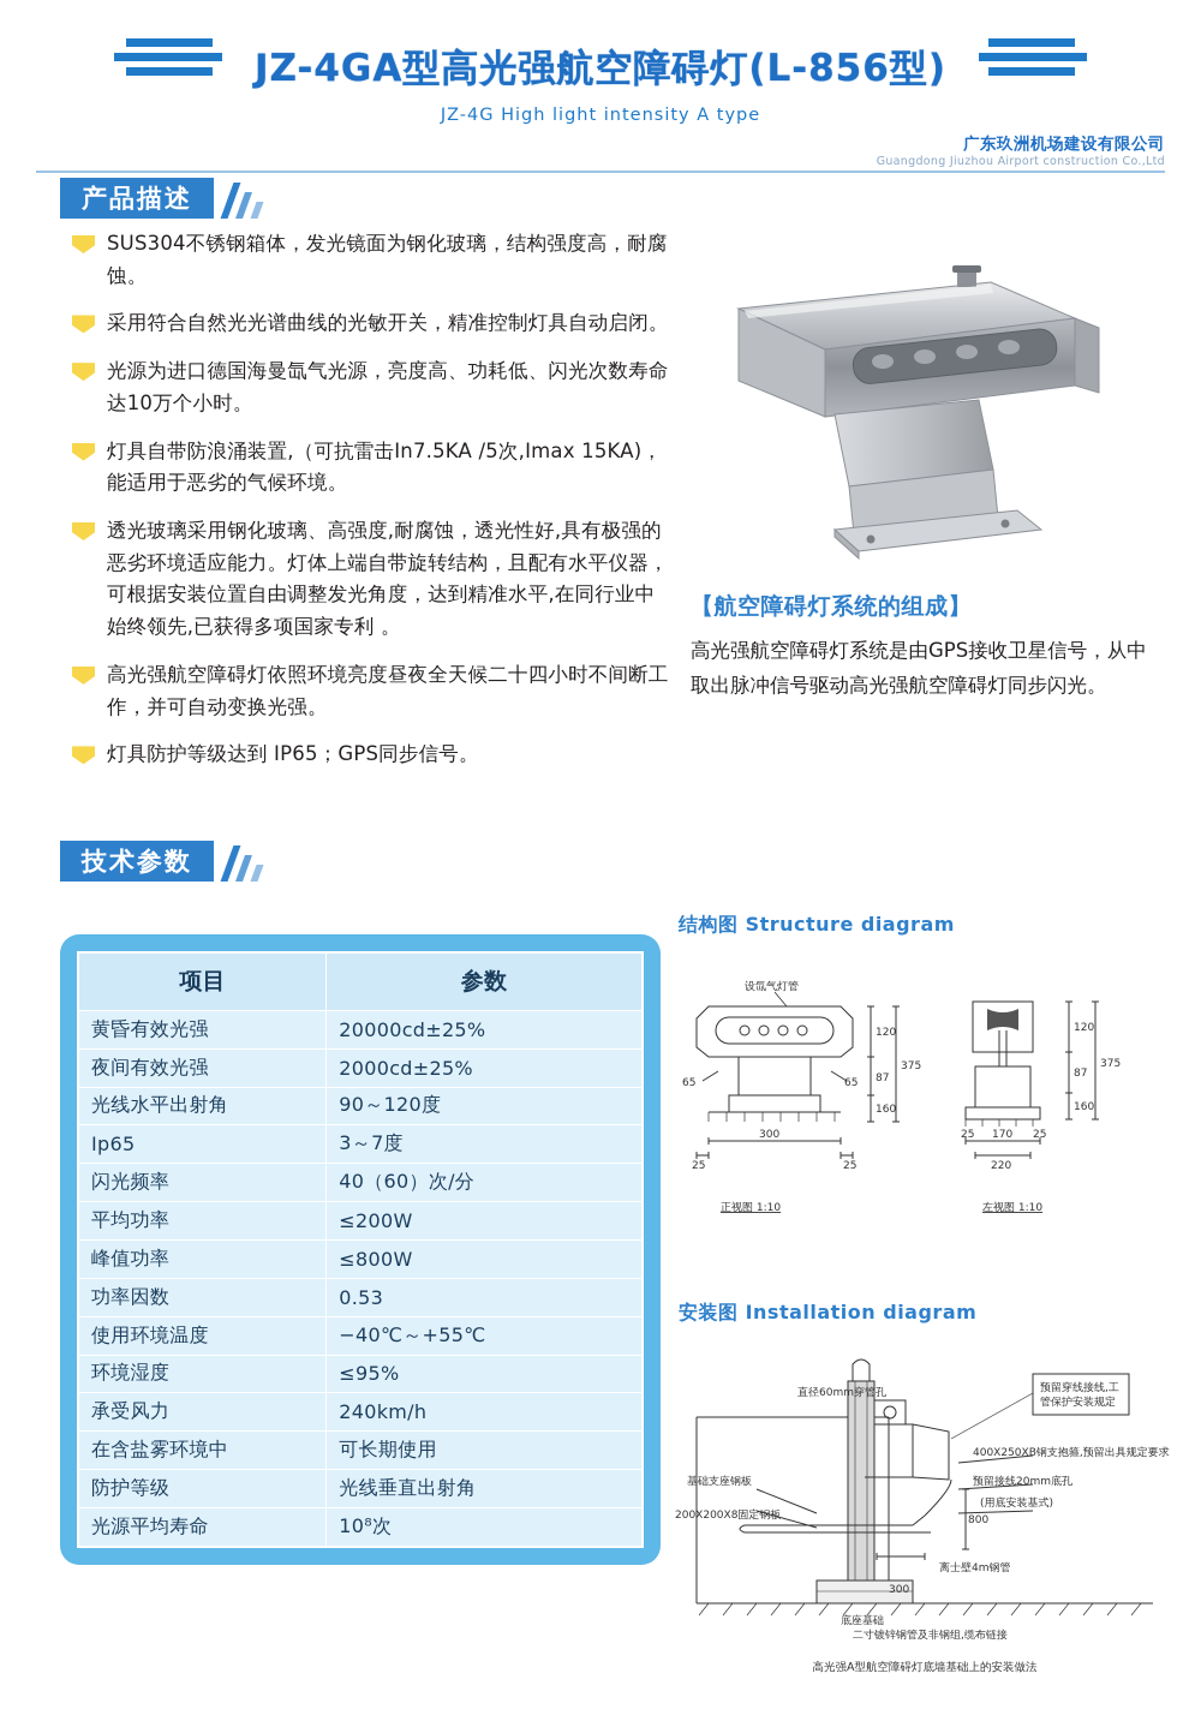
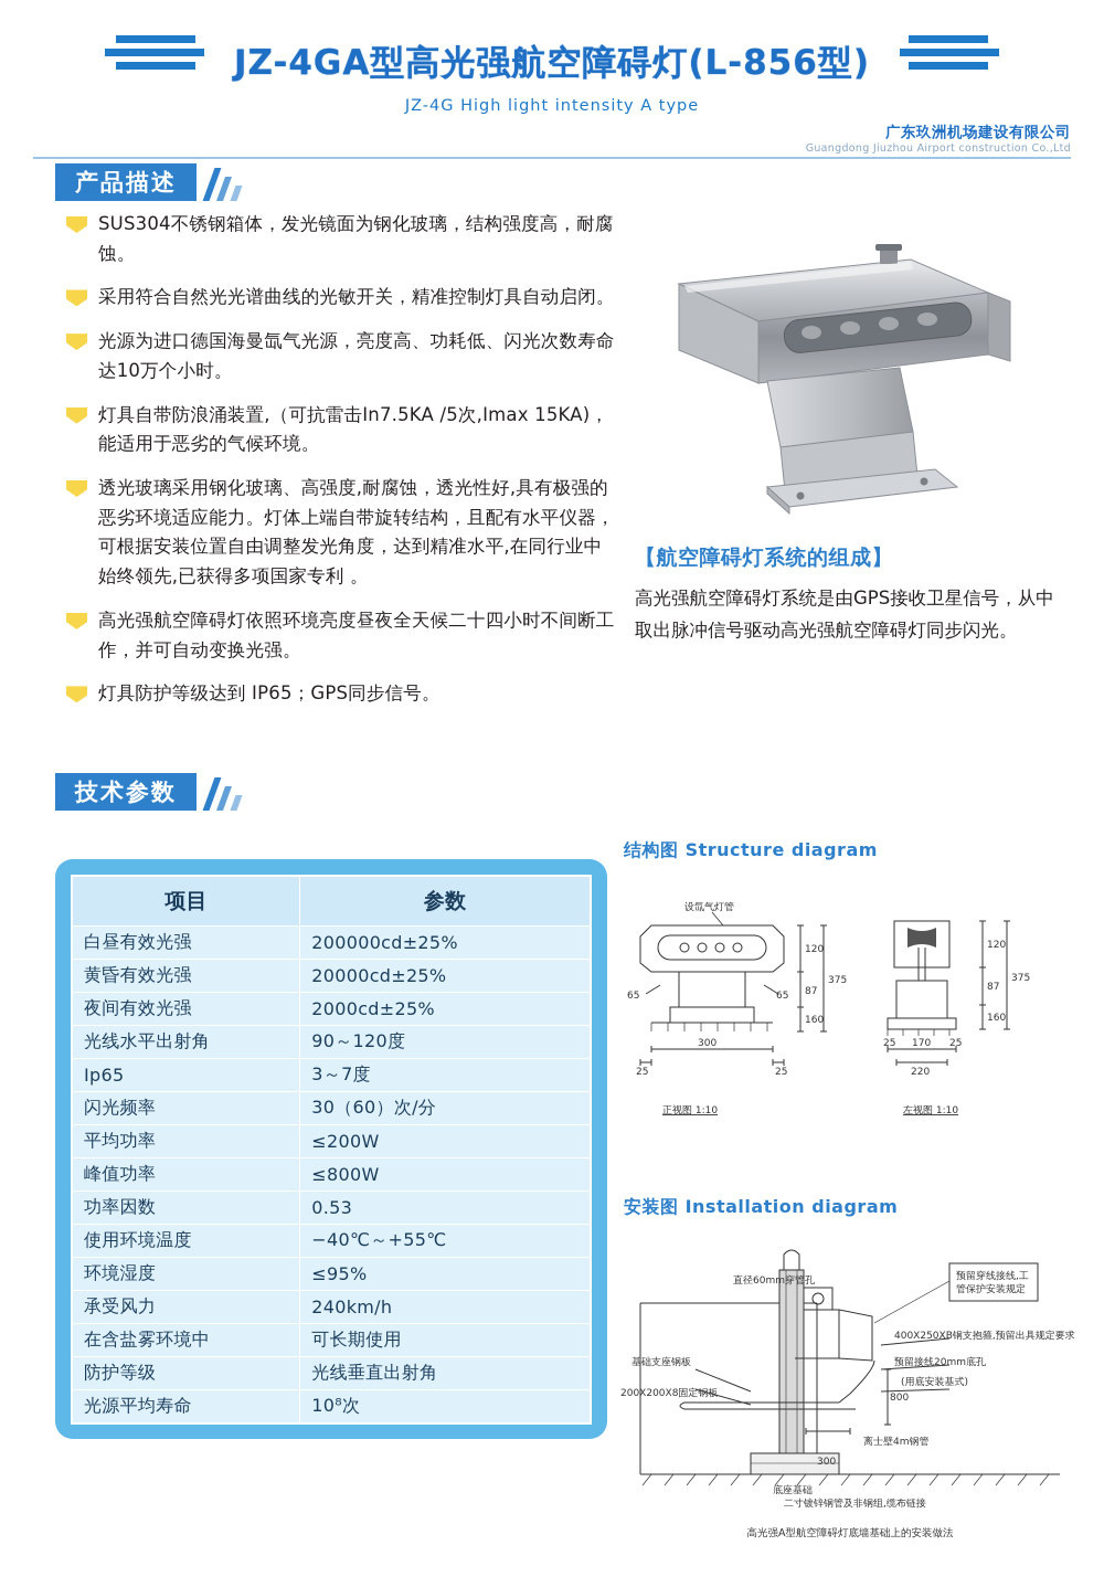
  JZ-4GA型高光强航空障碍灯(L-856型)
  JZ-4G High light intensity A type
  广东玖洲机场建设有限公司
  Guangdong Jiuzhou Airport construction Co.,Ltd
  产品描述
  SUS304不锈钢箱体，发光镜面为钢化玻璃，结构强度高，耐腐蚀。
  采用符合自然光光谱曲线的光敏开关，精准控制灯具自动启闭。
  光源为进口德国海曼氙气光源，亮度高、功耗低、闪光次数寿命达10万个小时。
  灯具自带防浪涌装置,（可抗雷击In7.5KA /5次,Imax 15KA)，能适用于恶劣的气候环境。
  透光玻璃采用钢化玻璃、高强度,耐腐蚀，透光性好,具有极强的恶劣环境适应能力。灯体上端自带旋转结构，且配有水平仪器，可根据安装位置自由调整发光角度，达到精准水平,在同行业中始终领先,已获得多项国家专利 。
  高光强航空障碍灯依照环境亮度昼夜全天候二十四小时不间断工作，并可自动变换光强。
  灯具防护等级达到 IP65；GPS同步信号。
  【航空障碍灯系统的组成】
  高光强航空障碍灯系统是由GPS接收卫星信号，从中取出脉冲信号驱动高光强航空障碍灯同步闪光。
  技术参数
  项目	参数
+ 白昼有效光强	200000cd±25%
  黄昏有效光强	20000cd±25%
  夜间有效光强	2000cd±25%
  光线水平出射角	90～120度
  Ip65	3～7度
- 闪光频率	40（60）次/分
+ 闪光频率	30（60）次/分
  平均功率	≤200W
  峰值功率	≤800W
  功率因数	0.53
  使用环境温度	−40℃～+55℃
  环境湿度	≤95%
  承受风力	240km/h
  在含盐雾环境中	可长期使用
  防护等级	光线垂直出射角
  光源平均寿命	10⁸次
  结构图 Structure diagram
  设氙气灯管
  120
  87
  160
  375
  65
  65
  300
  25
  25
  120
  87
  160
  375
  25
  170
  25
  220
  正视图 1:10
  左视图 1:10
  安装图 Installation diagram
  直径60mm穿管孔
  基础支座钢板
  200X200X8固定钢板
  400X250XB钢支抱箍,预留出具规定要求
  预留接线20mm底孔
  (用底安装基式)
  离士壁4m钢管
  300
  800
  底座基础
  二寸镀锌钢管及非钢组,缆布链接
  预留穿线接线,工
  管保护安装规定
  高光强A型航空障碍灯底墙基础上的安装做法
